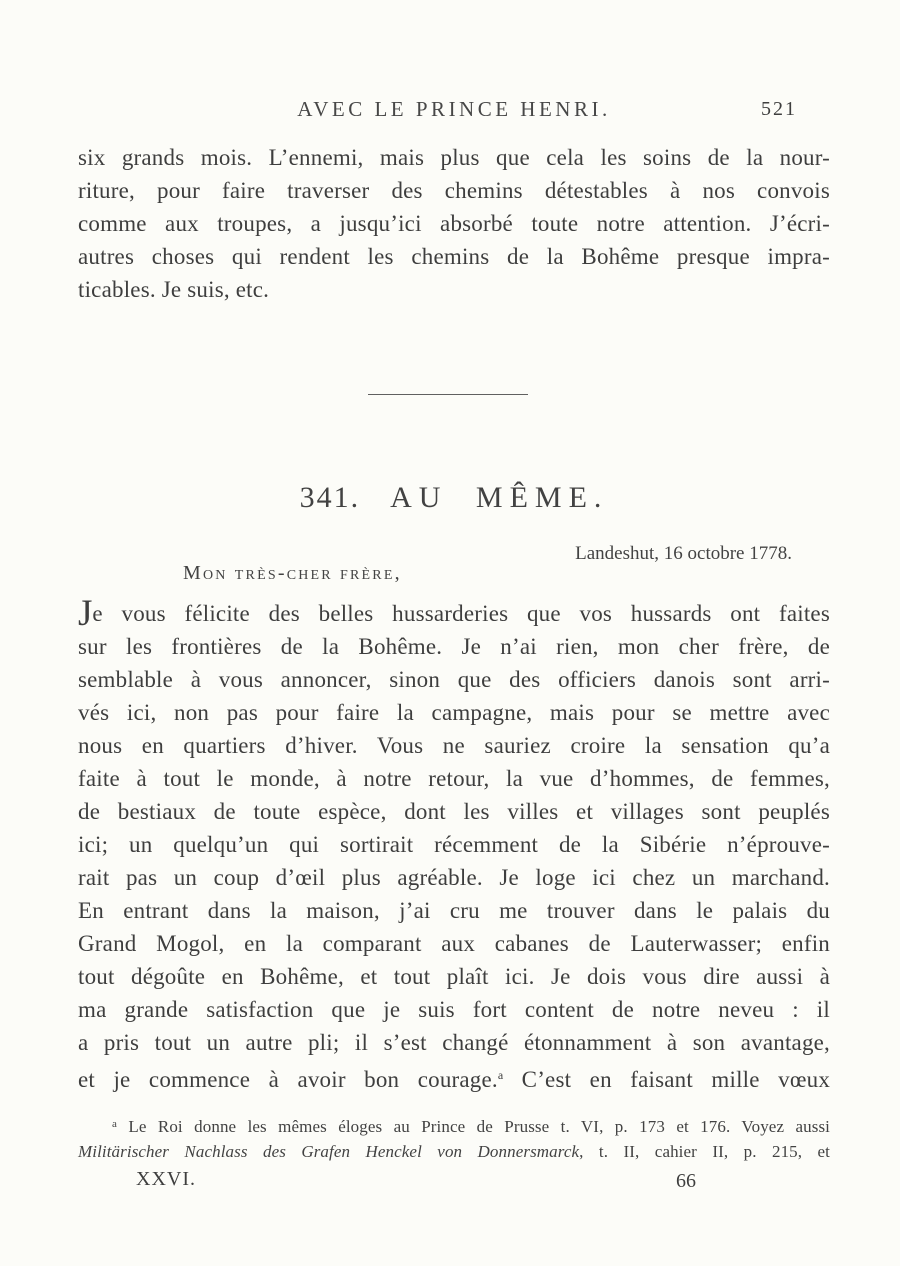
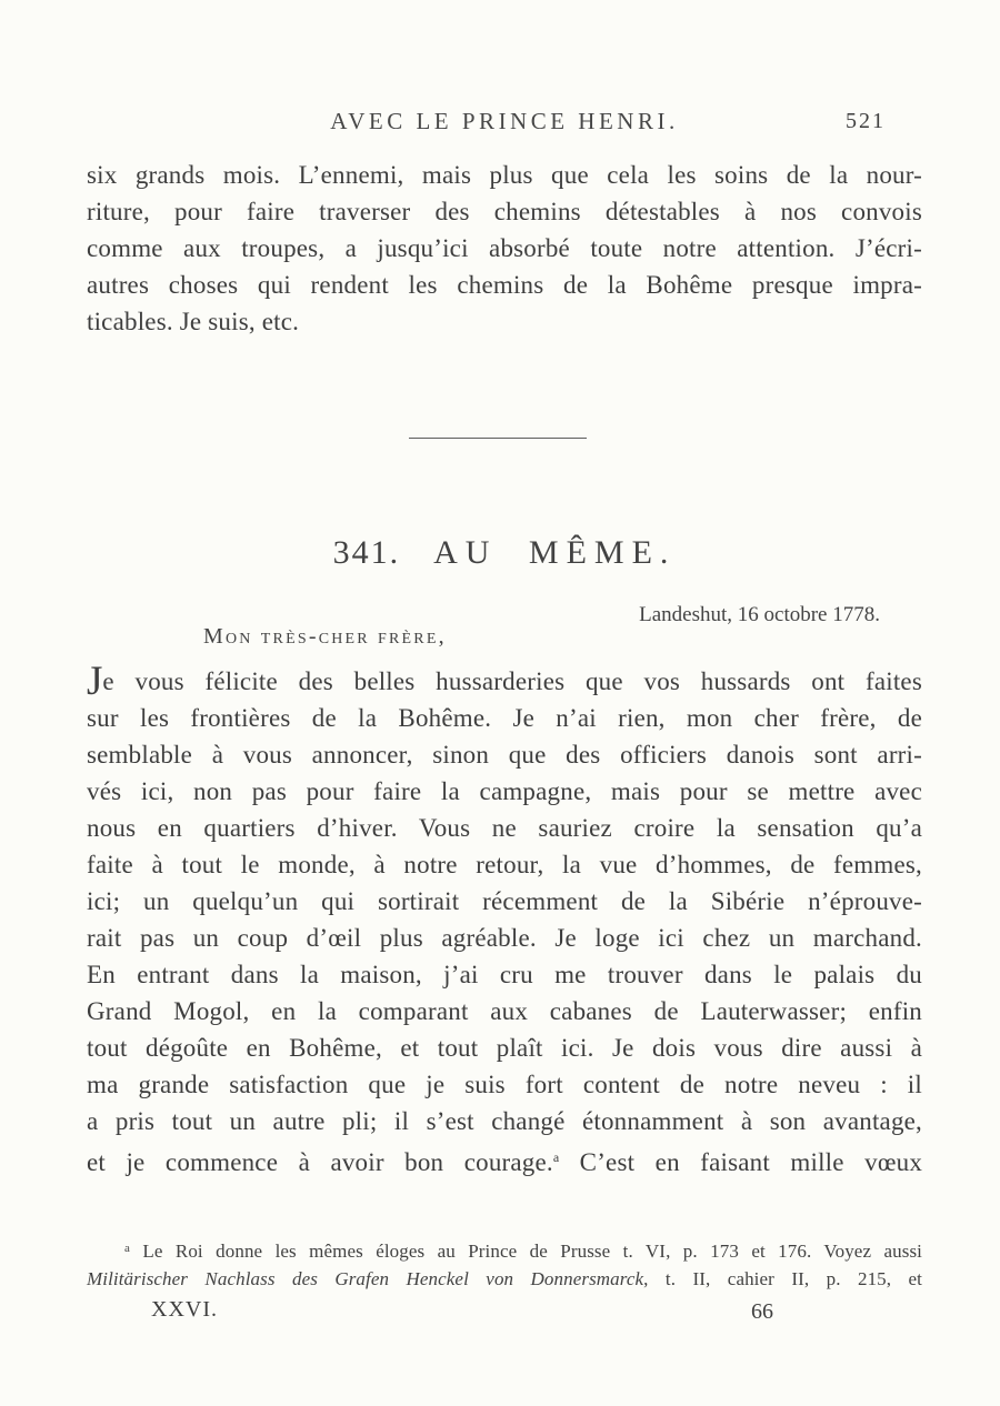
  AVEC LE PRINCE HENRI.
  521
  six grands mois. L’ennemi, mais plus que cela les soins de la nour-
  riture, pour faire traverser des chemins détestables à nos convois
  comme aux troupes, a jusqu’ici absorbé toute notre attention. J’écri-
  autres choses qui rendent les chemins de la Bohême presque impra-
  ticables. Je suis, etc.
  341. AU MÊME.
  Landeshut, 16 octobre 1778.
  Mon très-cher frère,
  Je vous félicite des belles hussarderies que vos hussards ont faites
  sur les frontières de la Bohême. Je n’ai rien, mon cher frère, de
  semblable à vous annoncer, sinon que des officiers danois sont arri-
  vés ici, non pas pour faire la campagne, mais pour se mettre avec
  nous en quartiers d’hiver. Vous ne sauriez croire la sensation qu’a
  faite à tout le monde, à notre retour, la vue d’hommes, de femmes,
- de bestiaux de toute espèce, dont les villes et villages sont peuplés
  ici; un quelqu’un qui sortirait récemment de la Sibérie n’éprouve-
  rait pas un coup d’œil plus agréable. Je loge ici chez un marchand.
  En entrant dans la maison, j’ai cru me trouver dans le palais du
  Grand Mogol, en la comparant aux cabanes de Lauterwasser; enfin
  tout dégoûte en Bohême, et tout plaît ici. Je dois vous dire aussi à
  ma grande satisfaction que je suis fort content de notre neveu : il
  a pris tout un autre pli; il s’est changé étonnamment à son avantage,
  et je commence à avoir bon courage.a C’est en faisant mille vœux
  a Le Roi donne les mêmes éloges au Prince de Prusse t. VI, p. 173 et 176. Voyez aussi
  Militärischer Nachlass des Grafen Henckel von Donnersmarck, t. II, cahier II, p. 215, et
  XXVI.
  66
